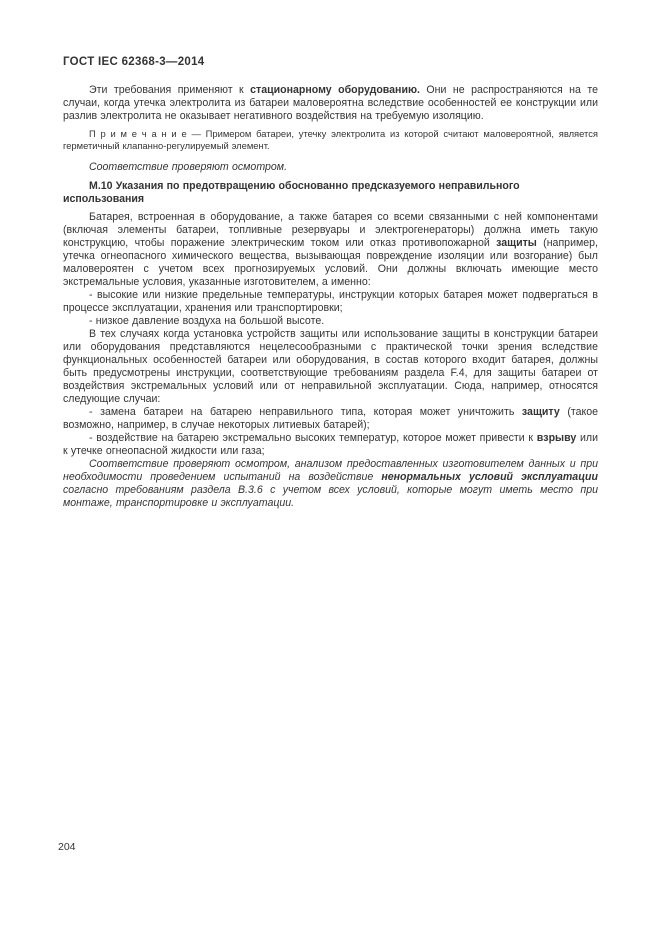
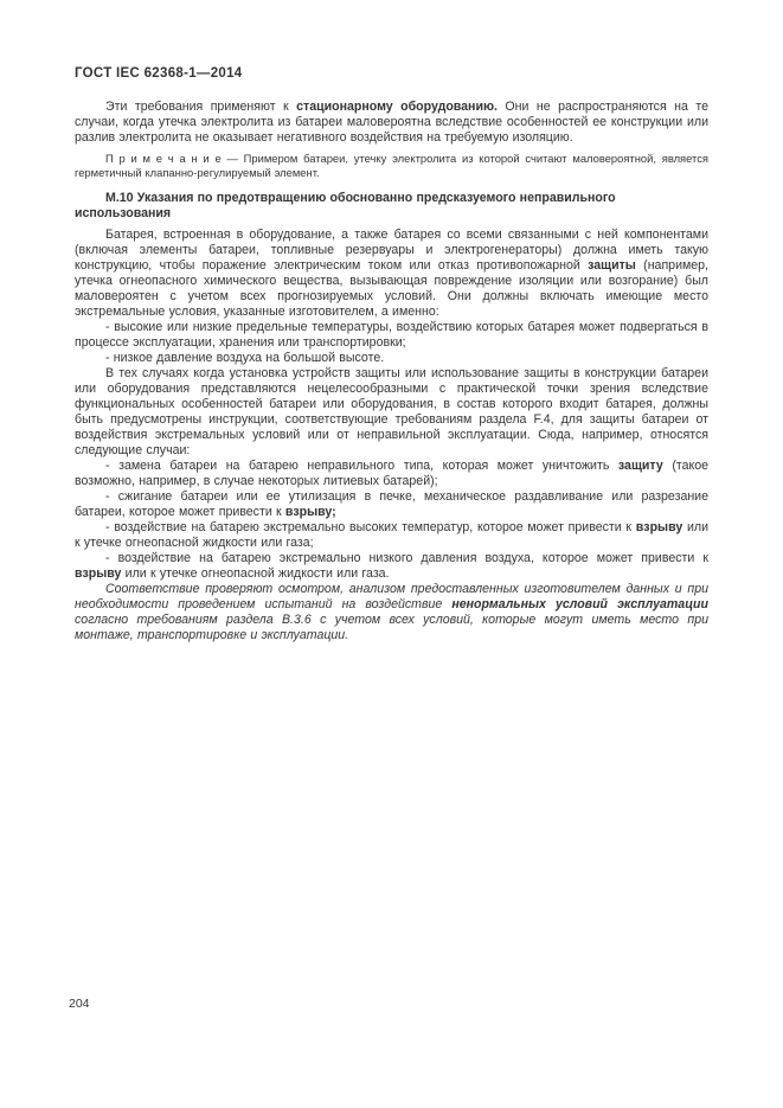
- ГОСТ IEC 62368-3—2014
+ ГОСТ IEC 62368-1—2014
  Эти требования применяют к стационарному оборудованию. Они не распространяются на те случаи, когда утечка электролита из батареи маловероятна вследствие особенностей ее конструкции или разлив электролита не оказывает негативного воздействия на требуемую изоляцию.
  П р и м е ч а н и е — Примером батареи, утечку электролита из которой считают маловероятной, является герметичный клапанно-регулируемый элемент.
- Соответствие проверяют осмотром.
  М.10 Указания по предотвращению обоснованно предсказуемого неправильного использования
  Батарея, встроенная в оборудование, а также батарея со всеми связанными с ней компонентами (включая элементы батареи, топливные резервуары и электрогенераторы) должна иметь такую конструкцию, чтобы поражение электрическим током или отказ противопожарной защиты (например, утечка огнеопасного химического вещества, вызывающая повреждение изоляции или возгорание) был маловероятен с учетом всех прогнозируемых условий. Они должны включать имеющие место экстремальные условия, указанные изготовителем, а именно:
- - высокие или низкие предельные температуры, инструкции которых батарея может подвергаться в процессе эксплуатации, хранения или транспортировки;
+ - высокие или низкие предельные температуры, воздействию которых батарея может подвергаться в процессе эксплуатации, хранения или транспортировки;
  - низкое давление воздуха на большой высоте.
  В тех случаях когда установка устройств защиты или использование защиты в конструкции батареи или оборудования представляются нецелесообразными с практической точки зрения вследствие функциональных особенностей батареи или оборудования, в состав которого входит батарея, должны быть предусмотрены инструкции, соответствующие требованиям раздела F.4, для защиты батареи от воздействия экстремальных условий или от неправильной эксплуатации. Сюда, например, относятся следующие случаи:
  - замена батареи на батарею неправильного типа, которая может уничтожить защиту (такое возможно, например, в случае некоторых литиевых батарей);
+ - сжигание батареи или ее утилизация в печке, механическое раздавливание или разрезание батареи, которое может привести к взрыву;
  - воздействие на батарею экстремально высоких температур, которое может привести к взрыву или к утечке огнеопасной жидкости или газа;
+ - воздействие на батарею экстремально низкого давления воздуха, которое может привести к взрыву или к утечке огнеопасной жидкости или газа.
  Соответствие проверяют осмотром, анализом предоставленных изготовителем данных и при необходимости проведением испытаний на воздействие ненормальных условий эксплуатации согласно требованиям раздела В.3.6 с учетом всех условий, которые могут иметь место при монтаже, транспортировке и эксплуатации.
  204
